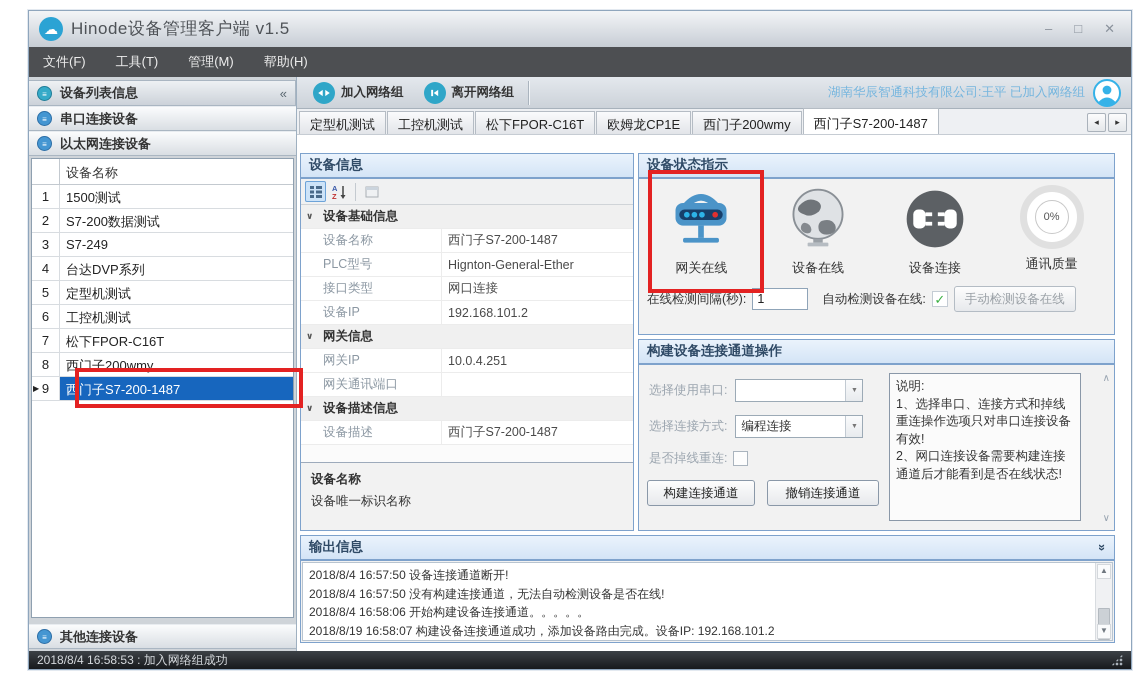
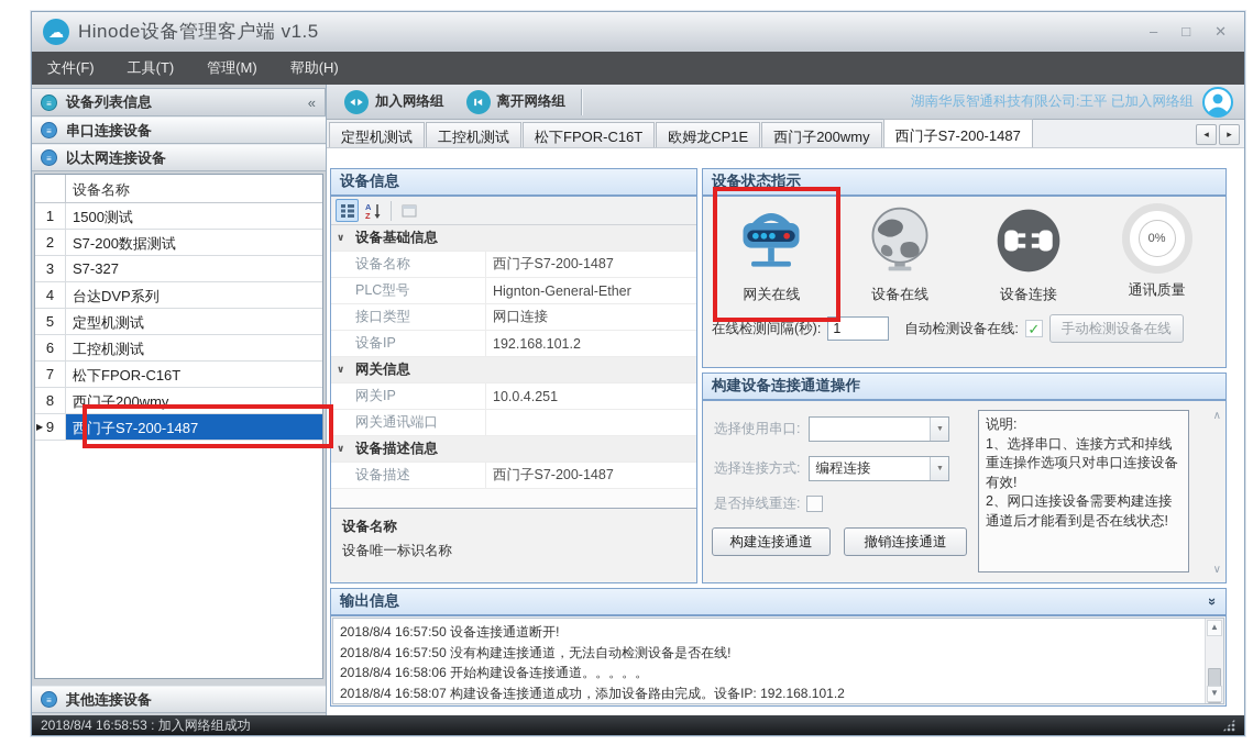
  ☁
  Hinode设备管理客户端 v1.5
  –
  □
  ✕
  文件(F)
  工具(T)
  管理(M)
  帮助(H)
  ≡
  设备列表信息
  «
  ≡
  串口连接设备
  ≡
  以太网连接设备
  设备名称
  1
  1500测试
  2
  S7-200数据测试
  3
- S7-249
+ S7-327
  4
  台达DVP系列
  5
  定型机测试
  6
  工控机测试
  7
  松下FPOR-C16T
  8
  西门子200wmy
  ▶
  9
  西门子S7-200-1487
  ≡
  其他连接设备
  加入网络组
  离开网络组
  湖南华辰智通科技有限公司:王平 已加入网络组
  定型机测试
  工控机测试
  松下FPOR-C16T
  欧姆龙CP1E
  西门子200wmy
  西门子S7-200-1487
  ◂
  ▸
  设备信息
  A
  Z
  ∨
  设备基础信息
  设备名称
  西门子S7-200-1487
  PLC型号
  Hignton-General-Ether
  接口类型
  网口连接
  设备IP
  192.168.101.2
  ∨
  网关信息
  网关IP
  10.0.4.251
  网关通讯端口
  ∨
  设备描述信息
  设备描述
  西门子S7-200-1487
  设备名称
  设备唯一标识名称
  设备状态指示
  网关在线
  设备在线
  设备连接
  0%
  通讯质量
  在线检测间隔(秒):
  1
  自动检测设备在线:
  ✓
  手动检测设备在线
  构建设备连接通道操作
  选择使用串口:
  选择连接方式:
  编程连接
  是否掉线重连:
  构建连接通道
  撤销连接通道
  说明:
  1、选择串口、连接方式和掉线重连操作选项只对串口连接设备有效!
  2、网口连接设备需要构建连接通道后才能看到是否在线状态!
  ∧
  ∨
  输出信息
  2018/8/4 16:57:50 设备连接通道断开!
  2018/8/4 16:57:50 没有构建连接通道，无法自动检测设备是否在线!
  2018/8/4 16:58:06 开始构建设备连接通道。。。。。
- 2018/8/19 16:58:07 构建设备连接通道成功，添加设备路由完成。设备IP: 192.168.101.2
+ 2018/8/4 16:58:07 构建设备连接通道成功，添加设备路由完成。设备IP: 192.168.101.2
  ▲
  ▼
  2018/8/4 16:58:53 : 加入网络组成功
